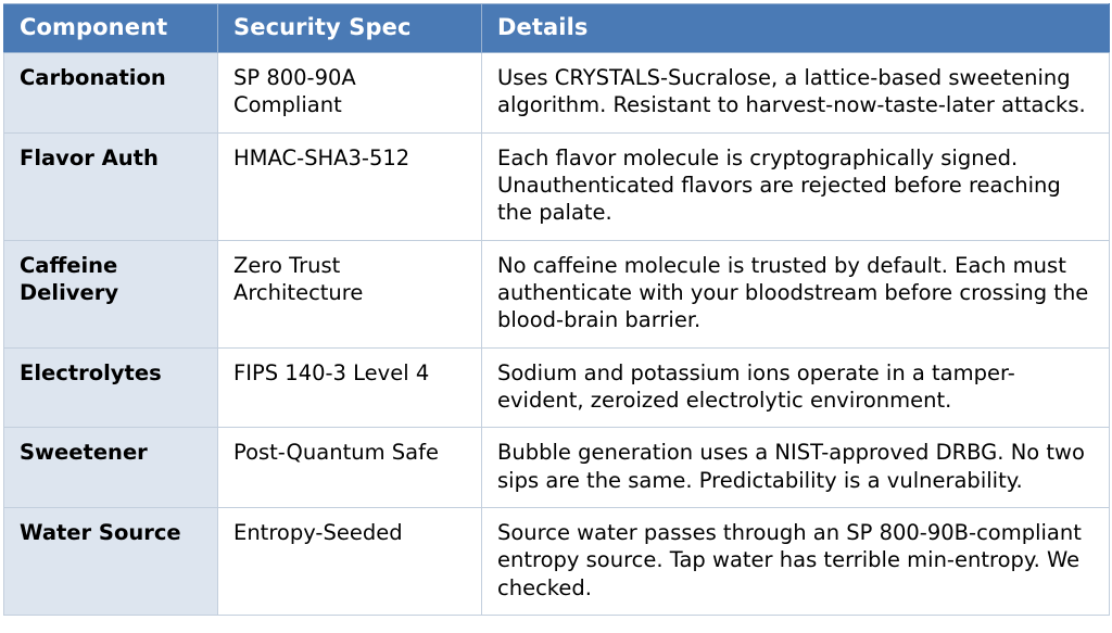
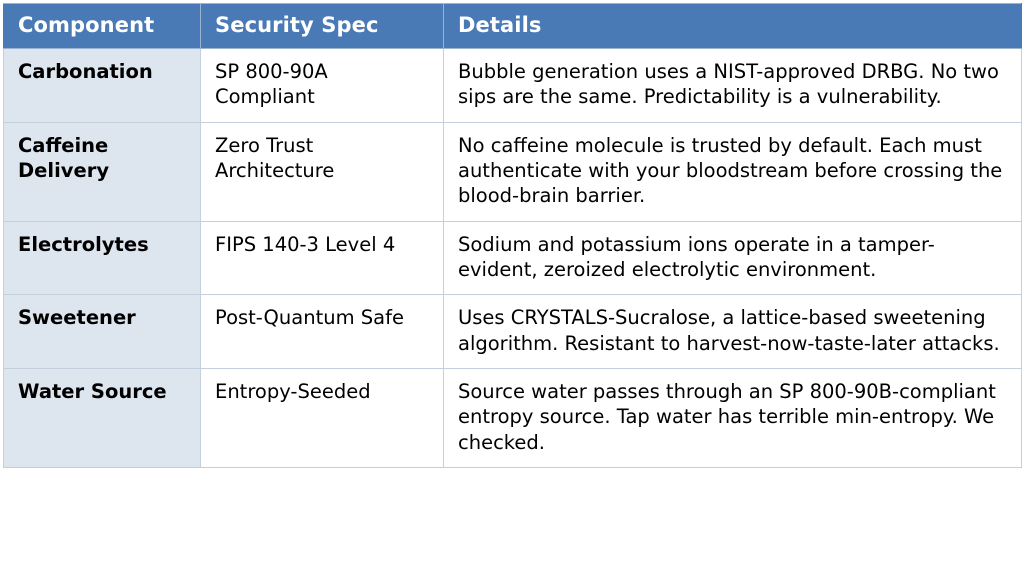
  Component	Security Spec	Details
- Carbonation	SP 800-90A Compliant	Uses CRYSTALS-Sucralose, a lattice-based sweetening algorithm. Resistant to harvest-now-taste-later attacks.
+ Carbonation	SP 800-90A Compliant	Bubble generation uses a NIST-approved DRBG. No two sips are the same. Predictability is a vulnerability.
- Flavor Auth	HMAC-SHA3-512	Each flavor molecule is cryptographically signed. Unauthenticated flavors are rejected before reaching the palate.
  Caffeine Delivery	Zero Trust Architecture	No caffeine molecule is trusted by default. Each must authenticate with your bloodstream before crossing the blood-brain barrier.
  Electrolytes	FIPS 140-3 Level 4	Sodium and potassium ions operate in a tamper-evident, zeroized electrolytic environment.
- Sweetener	Post-Quantum Safe	Bubble generation uses a NIST-approved DRBG. No two sips are the same. Predictability is a vulnerability.
+ Sweetener	Post-Quantum Safe	Uses CRYSTALS-Sucralose, a lattice-based sweetening algorithm. Resistant to harvest-now-taste-later attacks.
  Water Source	Entropy-Seeded	Source water passes through an SP 800-90B-compliant entropy source. Tap water has terrible min-entropy. We checked.
